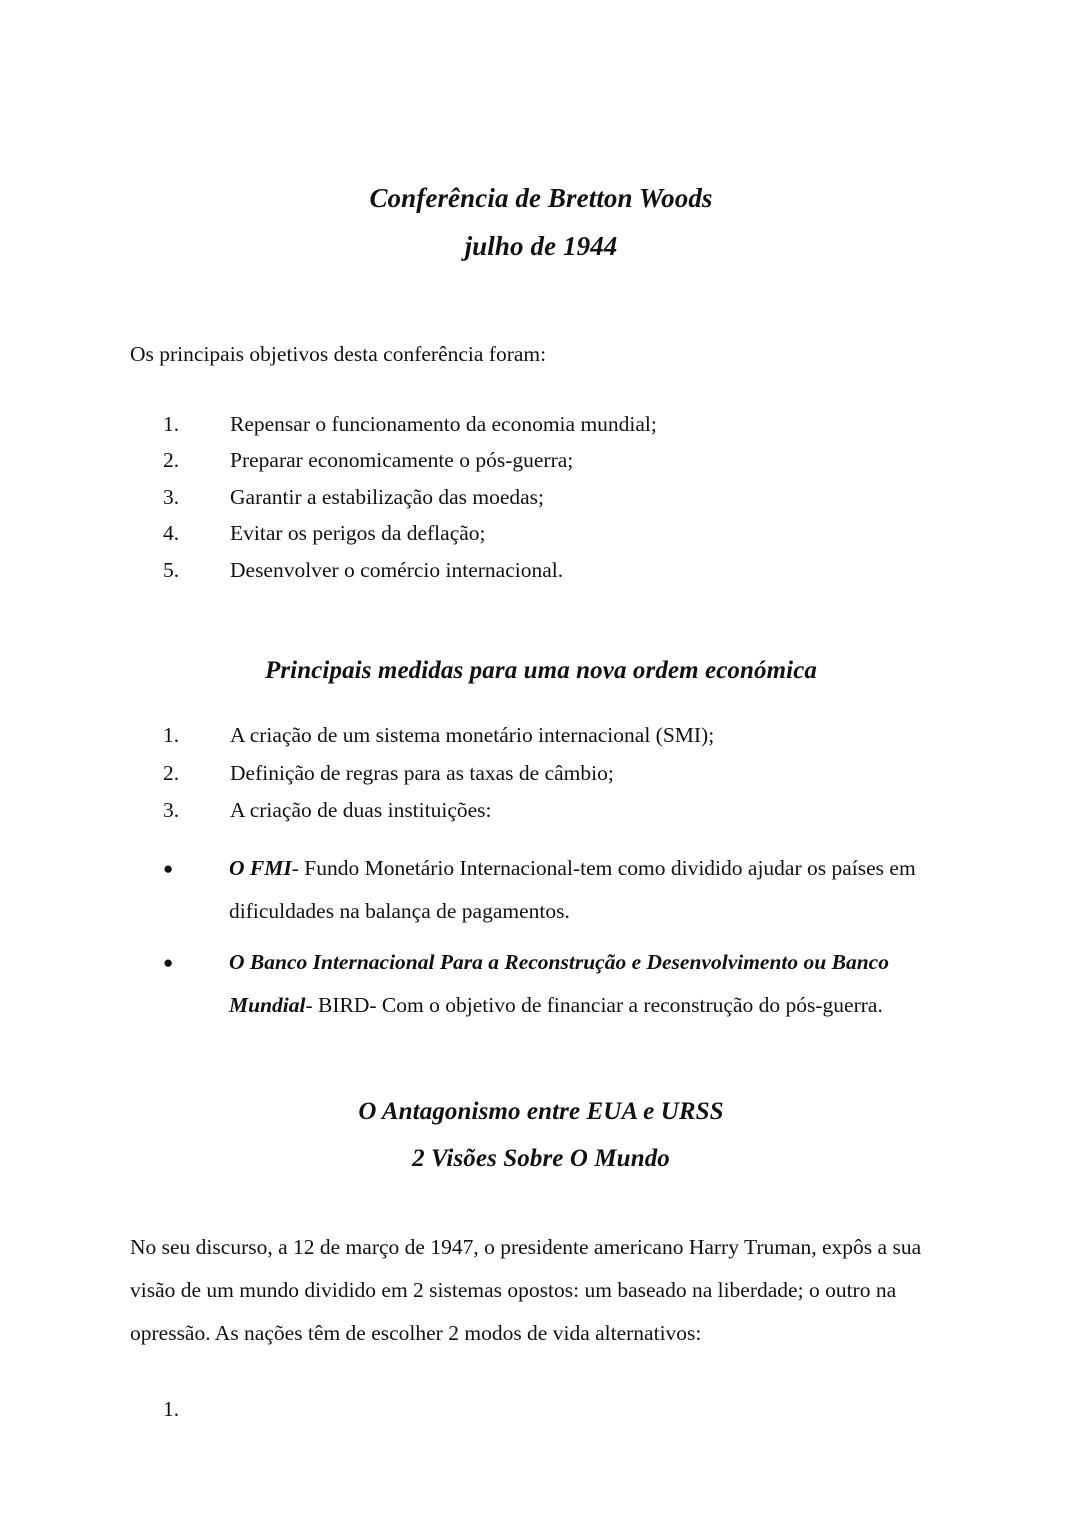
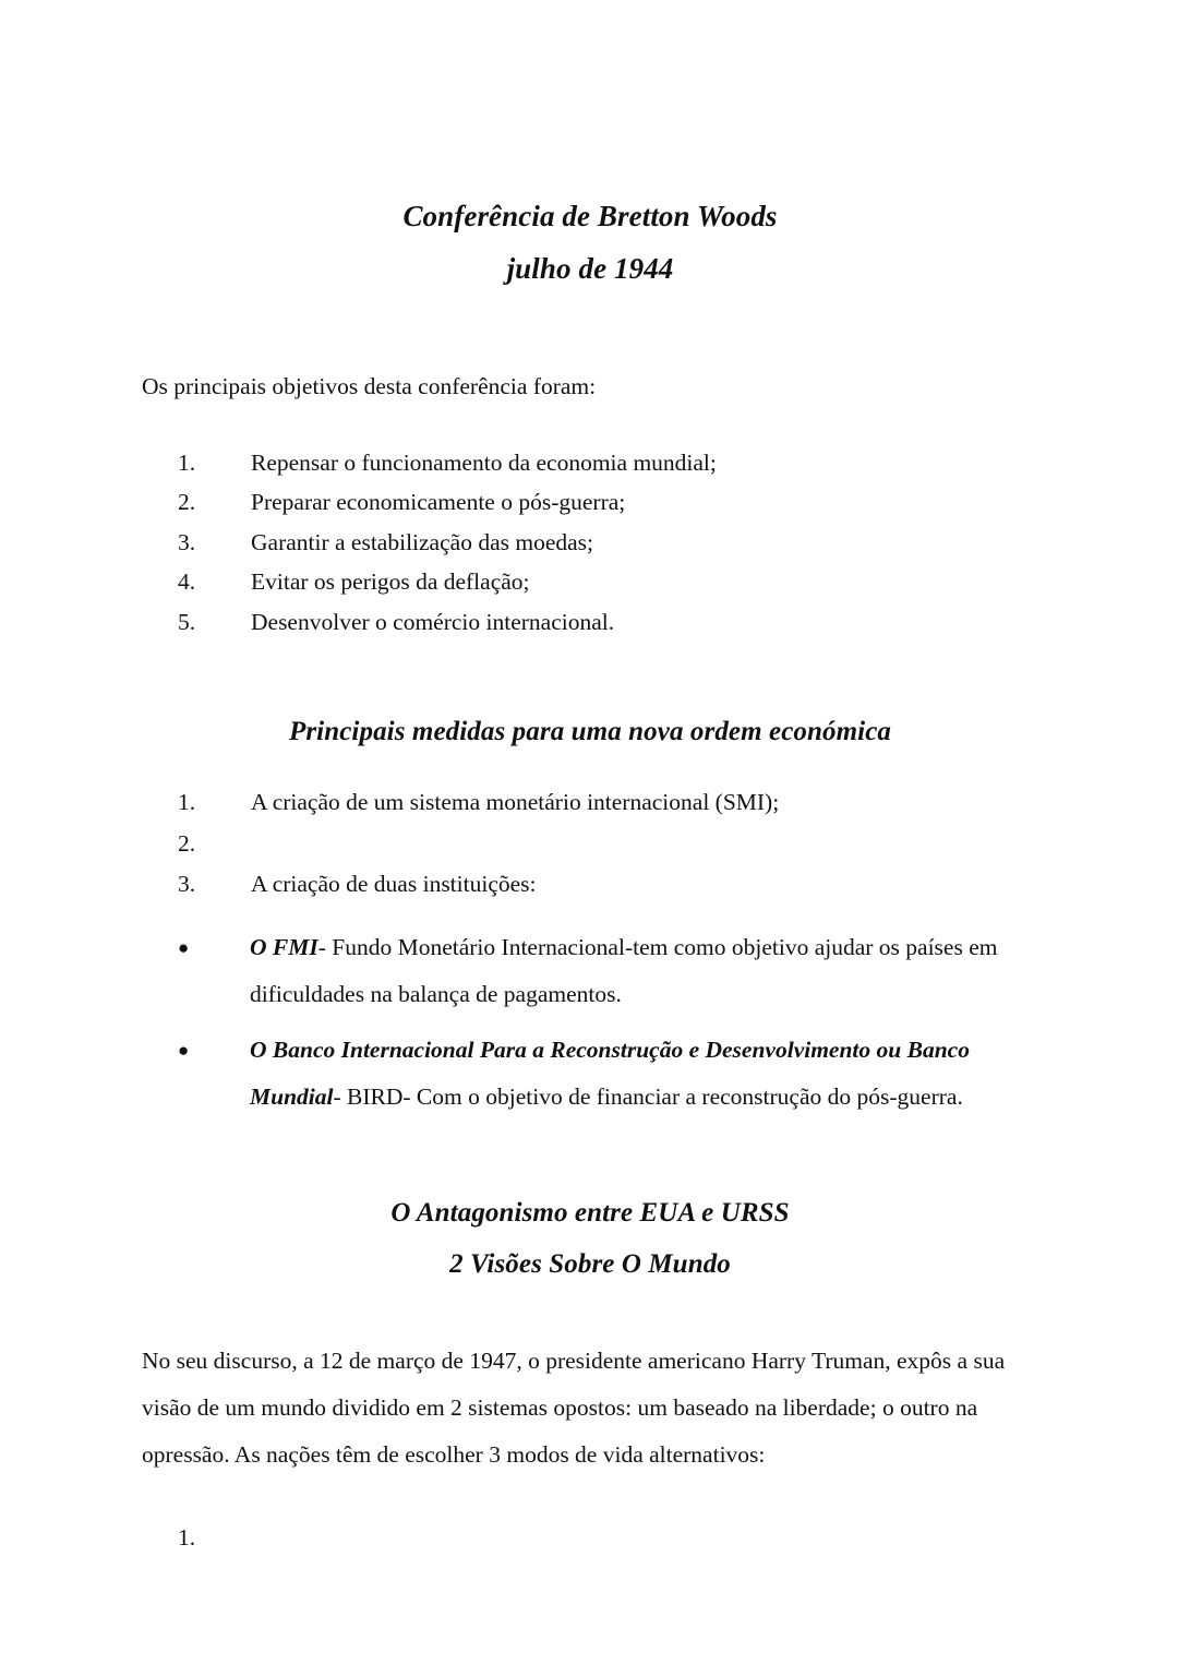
  Conferência de Bretton Woods
  julho de 1944
  Os principais objetivos desta conferência foram:
  1.
  Repensar o funcionamento da economia mundial;
  2.
  Preparar economicamente o pós-guerra;
  3.
  Garantir a estabilização das moedas;
  4.
  Evitar os perigos da deflação;
  5.
  Desenvolver o comércio internacional.
  Principais medidas para uma nova ordem económica
  1.
  A criação de um sistema monetário internacional (SMI);
  2.
- Definição de regras para as taxas de câmbio;
  3.
  A criação de duas instituições:
  ●
- O FMI- Fundo Monetário Internacional-tem como dividido ajudar os países em dificuldades na balança de pagamentos.
+ O FMI- Fundo Monetário Internacional-tem como objetivo ajudar os países em dificuldades na balança de pagamentos.
  ●
  O Banco Internacional Para a Reconstrução e Desenvolvimento ou Banco Mundial- BIRD- Com o objetivo de financiar a reconstrução do pós-guerra.
  O Antagonismo entre EUA e URSS
  2 Visões Sobre O Mundo
- No seu discurso, a 12 de março de 1947, o presidente americano Harry Truman, expôs a sua visão de um mundo dividido em 2 sistemas opostos: um baseado na liberdade; o outro na opressão. As nações têm de escolher 2 modos de vida alternativos:
+ No seu discurso, a 12 de março de 1947, o presidente americano Harry Truman, expôs a sua visão de um mundo dividido em 2 sistemas opostos: um baseado na liberdade; o outro na opressão. As nações têm de escolher 3 modos de vida alternativos:
  1.
